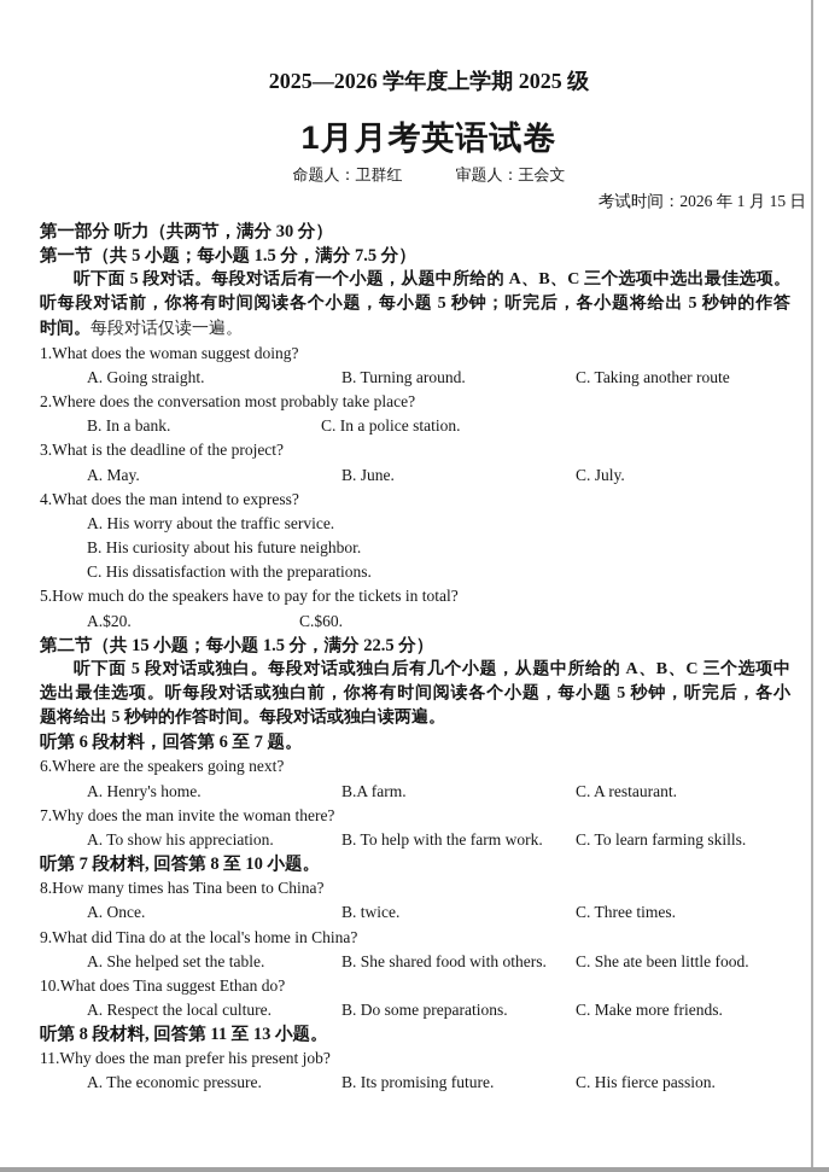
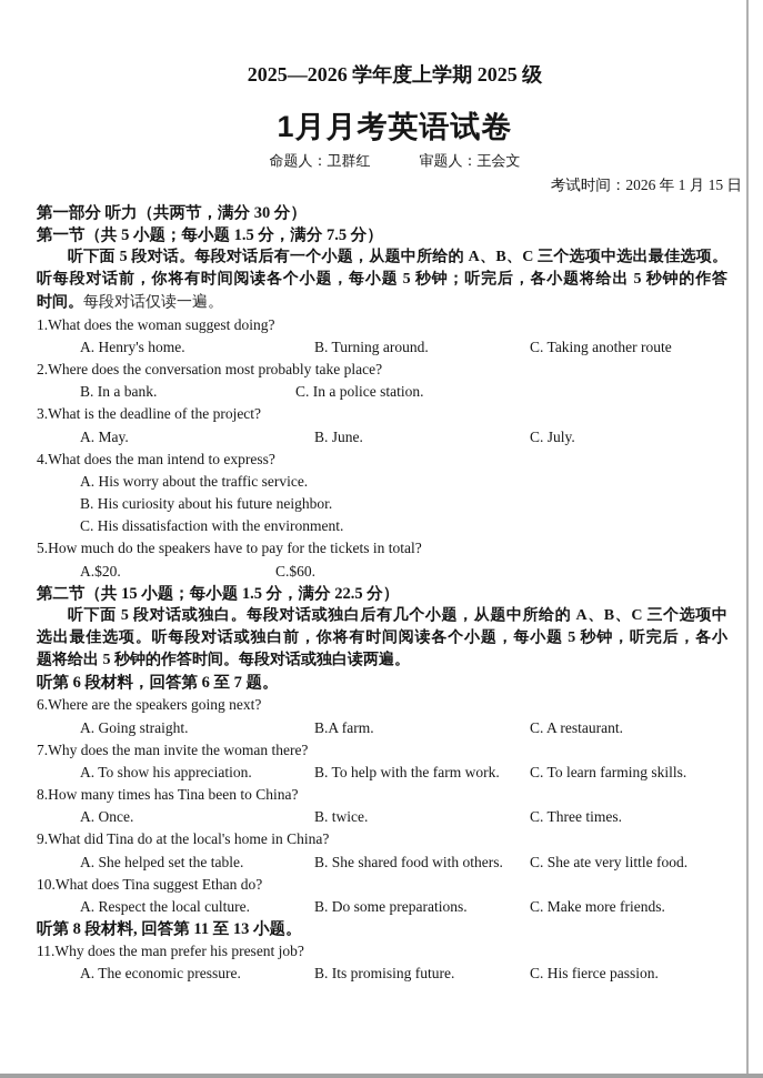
  2025—2026 学年度上学期 2025 级
  1月月考英语试卷
  命题人：卫群红 审题人：王会文
  考试时间：2026 年 1 月 15 日
  第一部分 听力（共两节，满分 30 分）
  第一节（共 5 小题；每小题 1.5 分，满分 7.5 分）
  听下面 5 段对话。每段对话后有一个小题，从题中所给的 A、B、C 三个选项中选出最佳选项。
  听每段对话前，你将有时间阅读各个小题，每小题 5 秒钟；听完后，各小题将给出 5 秒钟的作答
  时间。每段对话仅读一遍。
  1.What does the woman suggest doing?
- A. Going straight.
+ A. Henry's home.
  B. Turning around.
  C. Taking another route
  2.Where does the conversation most probably take place?
  B. In a bank.
  C. In a police station.
  3.What is the deadline of the project?
  A. May.
  B. June.
  C. July.
  4.What does the man intend to express?
  A. His worry about the traffic service.
  B. His curiosity about his future neighbor.
- C. His dissatisfaction with the preparations.
+ C. His dissatisfaction with the environment.
  5.How much do the speakers have to pay for the tickets in total?
  A.$20.
  C.$60.
  第二节（共 15 小题；每小题 1.5 分，满分 22.5 分）
  听下面 5 段对话或独白。每段对话或独白后有几个小题，从题中所给的 A、B、C 三个选项中
  选出最佳选项。听每段对话或独白前，你将有时间阅读各个小题，每小题 5 秒钟，听完后，各小
  题将给出 5 秒钟的作答时间。每段对话或独白读两遍。
  听第 6 段材料，回答第 6 至 7 题。
  6.Where are the speakers going next?
- A. Henry's home.
+ A. Going straight.
  B.A farm.
  C. A restaurant.
  7.Why does the man invite the woman there?
  A. To show his appreciation.
  B. To help with the farm work.
  C. To learn farming skills.
- 听第 7 段材料, 回答第 8 至 10 小题。
  8.How many times has Tina been to China?
  A. Once.
  B. twice.
  C. Three times.
  9.What did Tina do at the local's home in China?
  A. She helped set the table.
  B. She shared food with others.
- C. She ate been little food.
+ C. She ate very little food.
  10.What does Tina suggest Ethan do?
  A. Respect the local culture.
  B. Do some preparations.
  C. Make more friends.
  听第 8 段材料, 回答第 11 至 13 小题。
  11.Why does the man prefer his present job?
  A. The economic pressure.
  B. Its promising future.
  C. His fierce passion.
